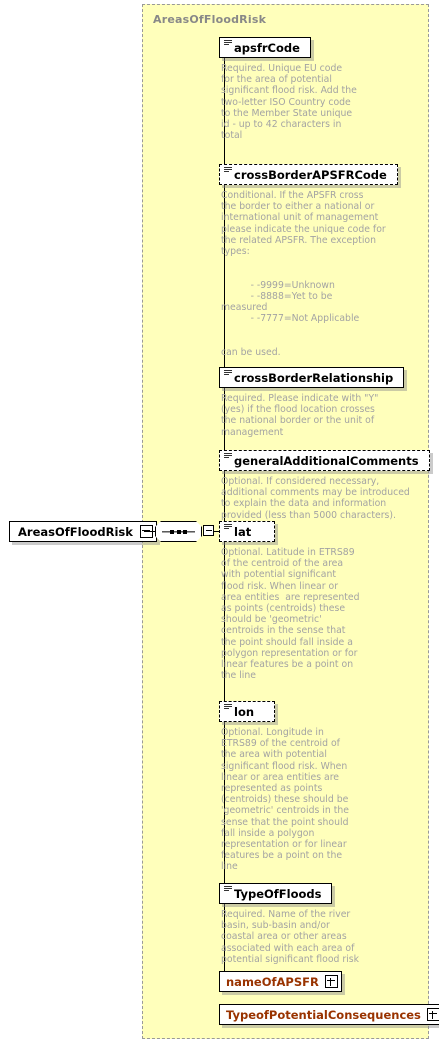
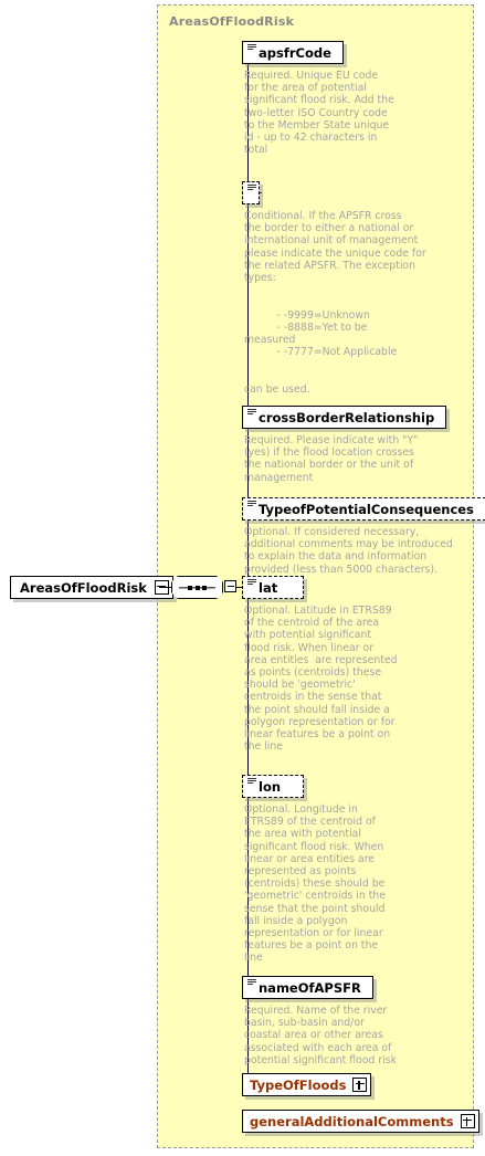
  AreasOfFloodRisk
  AreasOfFloodRisk
  apsfrCode
  Required. Unique EU code
  for the area of potential
  significant flood risk. Add the
  two-letter ISO Country code
  to the Member State unique
  id - up to 42 characters in
  total
- crossBorderAPSFRCode
  Conditional. If the APSFR cross
  the border to either a national or
  international unit of management
  please indicate the unique code for
  the related APSFR. The exception
  types:
  - -9999=Unknown
  - -8888=Yet to be
  measured
  - -7777=Not Applicable
  can be used.
  crossBorderRelationship
  Required. Please indicate with "Y"
  (yes) if the flood location crosses
  the national border or the unit of
  management
- generalAdditionalComments
+ TypeofPotentialConsequences
  Optional. If considered necessary,
  additional comments may be introduced
  to explain the data and information
  provided (less than 5000 characters).
  lat
  Optional. Latitude in ETRS89
  of the centroid of the area
  with potential significant
  flood risk. When linear or
  area entities are represented
  as points (centroids) these
  should be 'geometric'
  centroids in the sense that
  the point should fall inside a
  polygon representation or for
  linear features be a point on
  the line
  lon
  Optional. Longitude in
  ETRS89 of the centroid of
  the area with potential
  significant flood risk. When
  linear or area entities are
  represented as points
  (centroids) these should be
  'geometric' centroids in the
  sense that the point should
  fall inside a polygon
  representation or for linear
  features be a point on the
  line
- TypeOfFloods
+ nameOfAPSFR
  Required. Name of the river
  basin, sub-basin and/or
  coastal area or other areas
  associated with each area of
  potential significant flood risk
- nameOfAPSFR
+ TypeOfFloods
- TypeofPotentialConsequences
+ generalAdditionalComments
